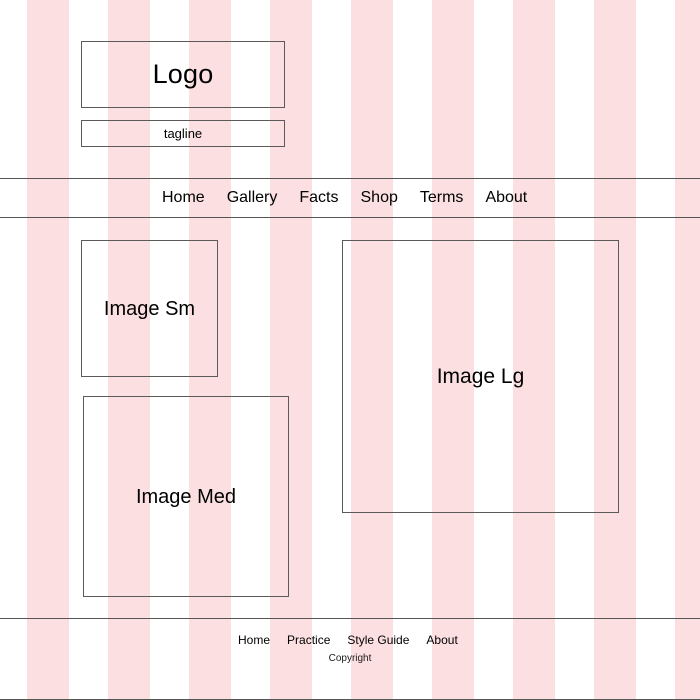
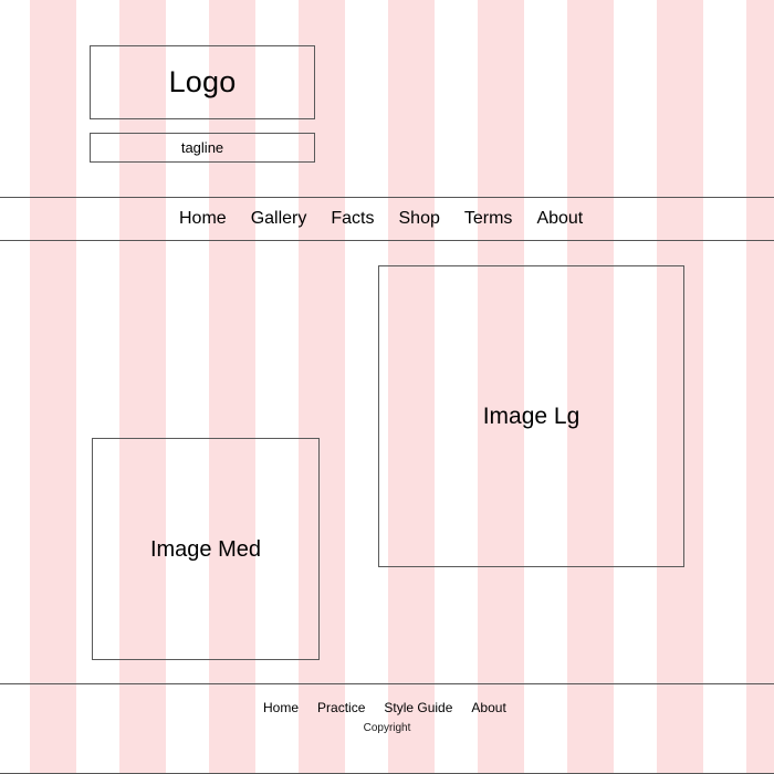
  Logo
  tagline
  Home
  Gallery
  Facts
  Shop
  Terms
  About
- Image Sm
  Image Med
  Image Lg
  Home
  Practice
  Style Guide
  About
  Copyright
